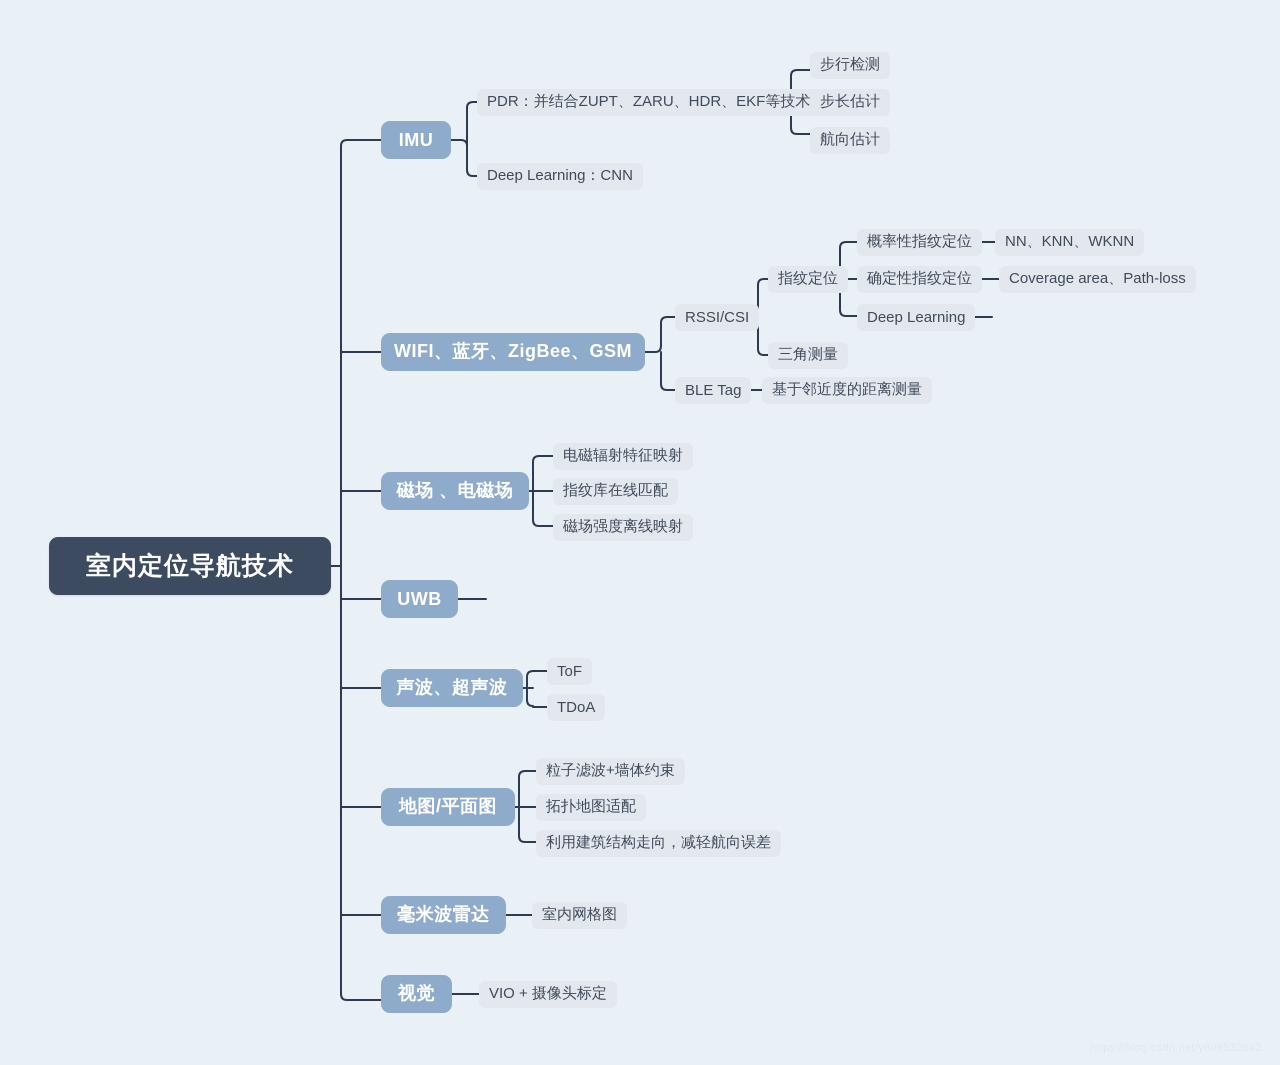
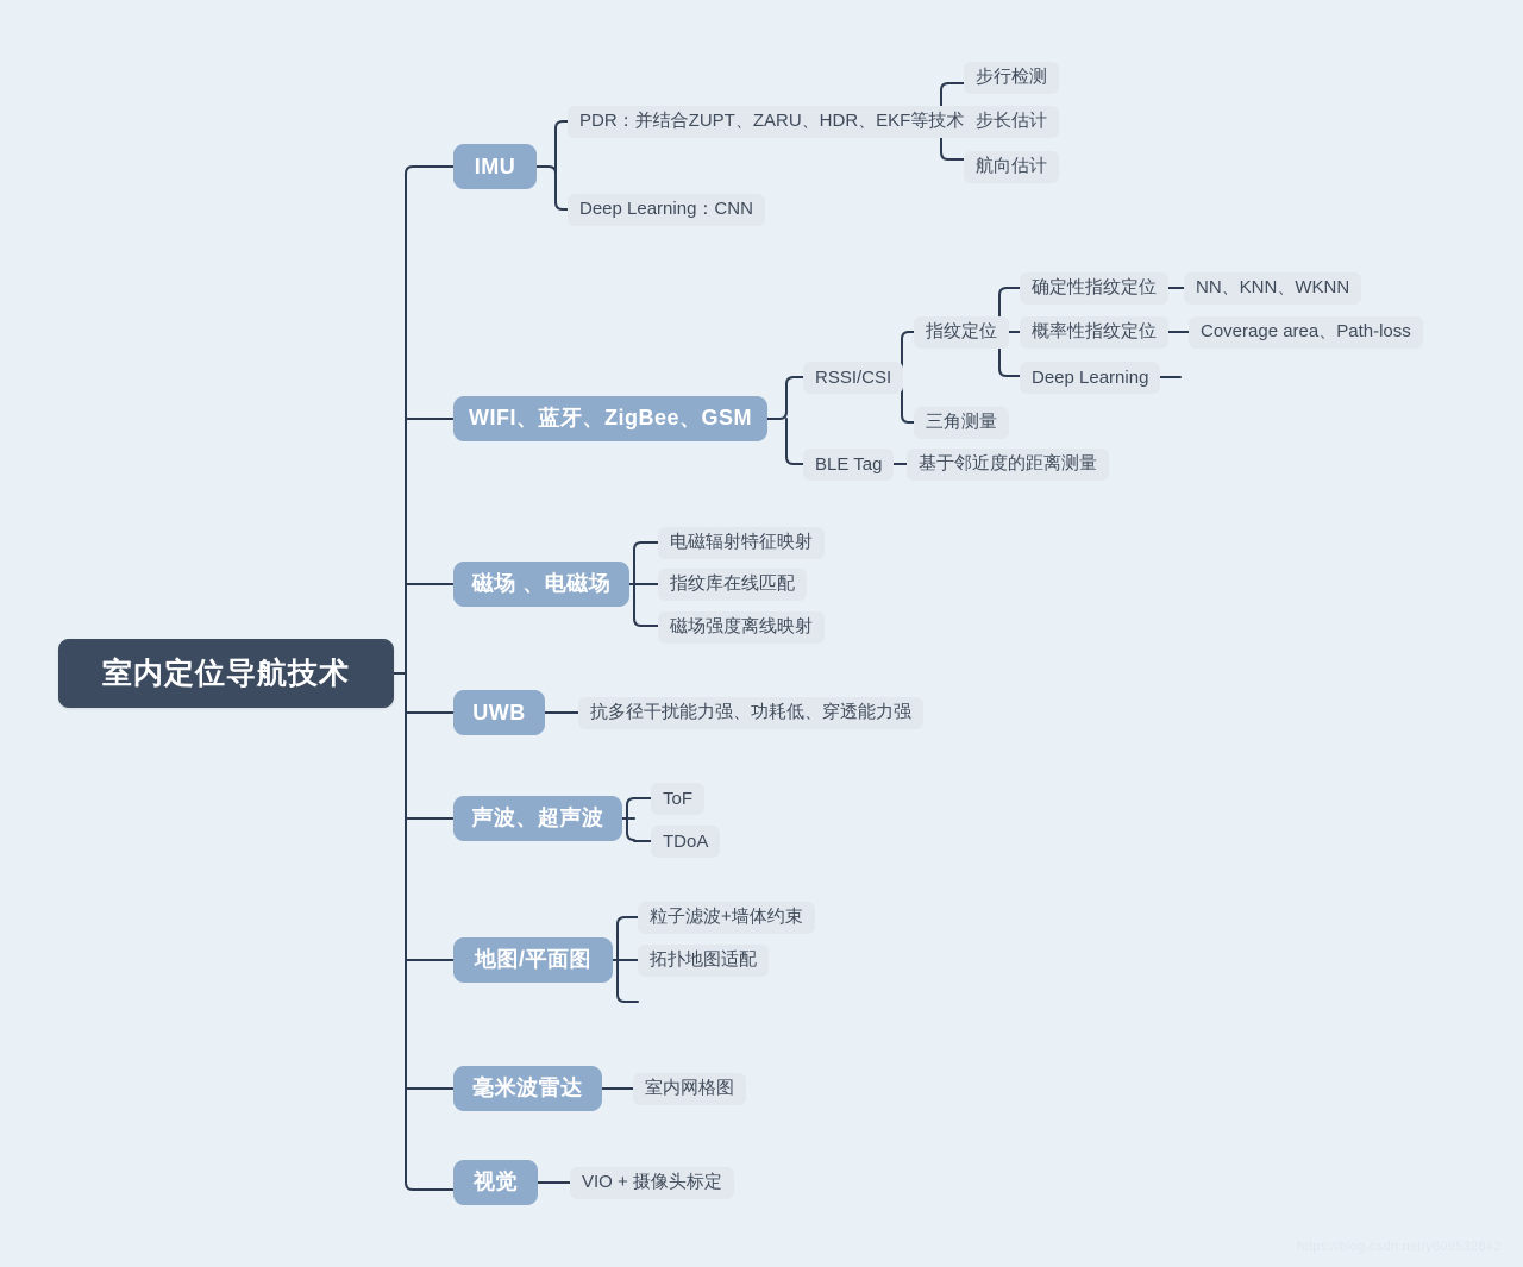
  室内定位导航技术
  IMU
  WIFI、蓝牙、ZigBee、GSM
  磁场 、电磁场
  UWB
  声波、超声波
  地图/平面图
  毫米波雷达
  视觉
  PDR：并结合ZUPT、ZARU、HDR、EKF等技术
  Deep Learning：CNN
  步行检测
  步长估计
  航向估计
  RSSI/CSI
  BLE Tag
  基于邻近度的距离测量
  指纹定位
  三角测量
- 概率性指纹定位
+ 确定性指纹定位
  NN、KNN、WKNN
- 确定性指纹定位
+ 概率性指纹定位
  Coverage area、Path-loss
  Deep Learning
  电磁辐射特征映射
  指纹库在线匹配
  磁场强度离线映射
+ 抗多径干扰能力强、功耗低、穿透能力强
  ToF
  TDoA
  粒子滤波+墙体约束
  拓扑地图适配
- 利用建筑结构走向，减轻航向误差
  室内网格图
  VIO + 摄像头标定
